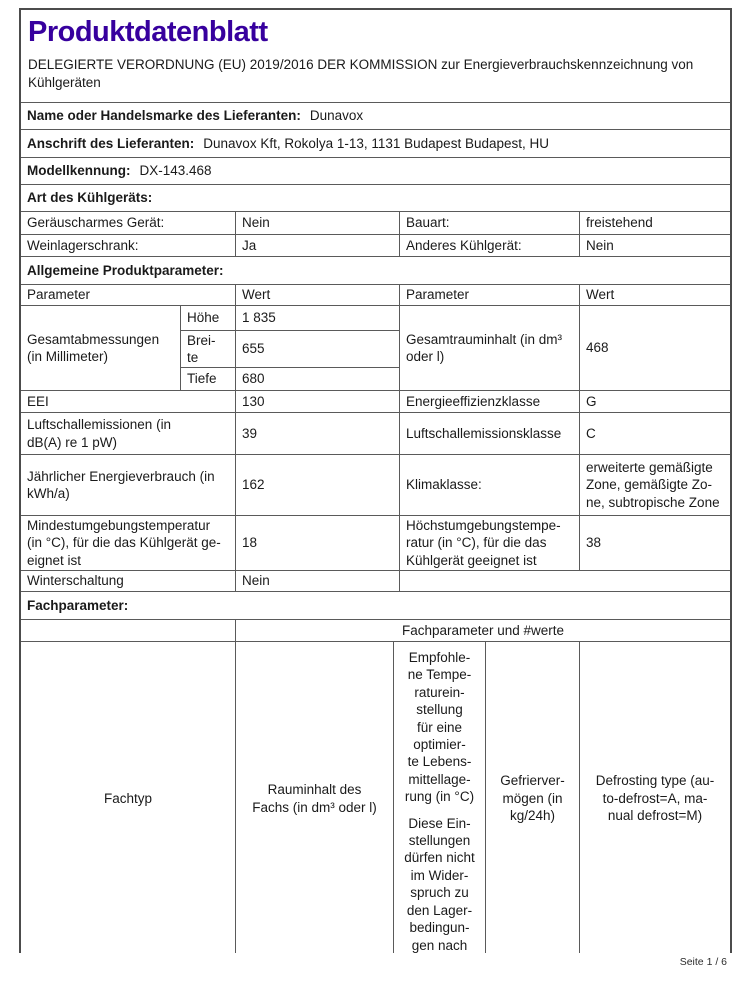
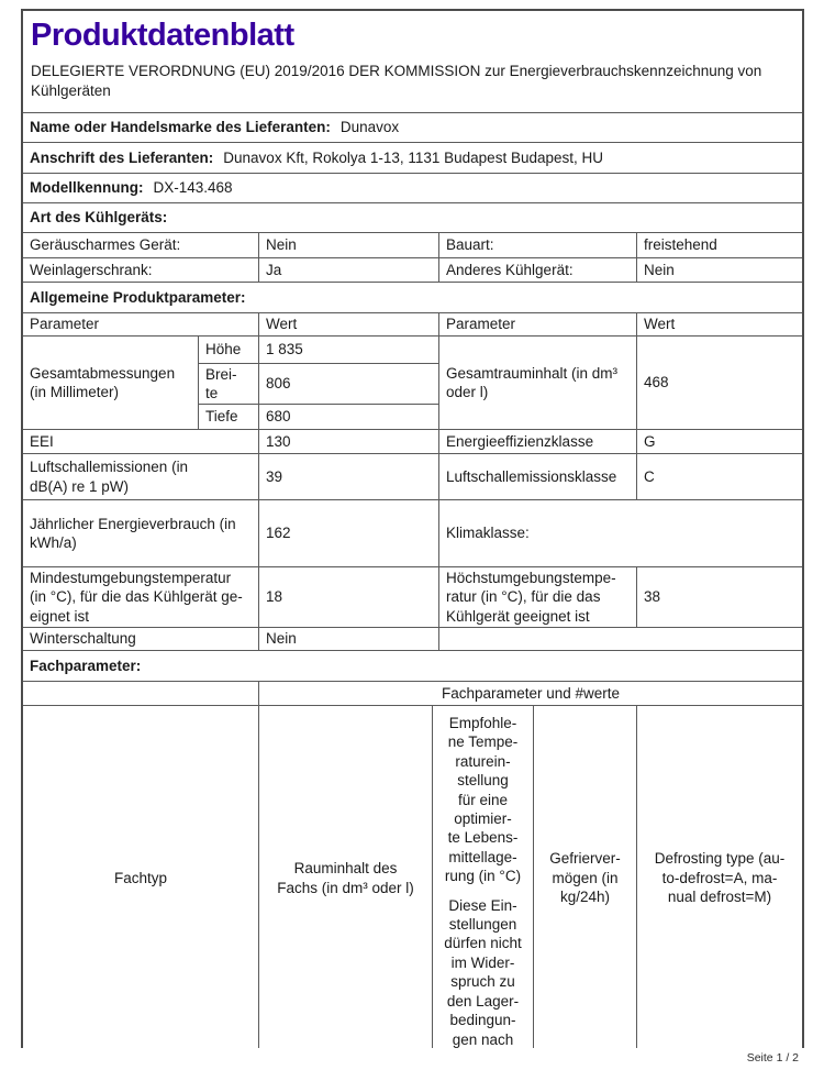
  Produktdatenblatt
  DELEGIERTE VERORDNUNG (EU) 2019/2016 DER KOMMISSION zur Energieverbrauchskennzeichnung von
  Kühlgeräten
  Name oder Handelsmarke des Lieferanten:
  Dunavox
  Anschrift des Lieferanten:
  Dunavox Kft, Rokolya 1-13, 1131 Budapest Budapest, HU
  Modellkennung:
  DX-143.468
  Art des Kühlgeräts:
  Geräuscharmes Gerät:
  Nein
  Bauart:
  freistehend
  Weinlagerschrank:
  Ja
  Anderes Kühlgerät:
  Nein
  Allgemeine Produktparameter:
  Parameter
  Wert
  Parameter
  Wert
  Gesamtabmessungen
  (in Millimeter)
  Höhe
  1 835
  Brei-
  te
- 655
+ 806
  Tiefe
  680
  Gesamtrauminhalt (in dm³
  oder l)
  468
  EEI
  130
  Energieeffizienzklasse
  G
  Luftschallemissionen (in
  dB(A) re 1 pW)
  39
  Luftschallemissionsklasse
  C
  Jährlicher Energieverbrauch (in
  kWh/a)
  162
  Klimaklasse:
- erweiterte gemäßigte
- Zone, gemäßigte Zo-
- ne, subtropische Zone
  Mindestumgebungstemperatur
  (in °C), für die das Kühlgerät ge-
  eignet ist
  18
  Höchstumgebungstempe-
  ratur (in °C), für die das
  Kühlgerät geeignet ist
  38
  Winterschaltung
  Nein
  Fachparameter:
  Fachparameter und #werte
  Fachtyp
  Rauminhalt des
  Fachs (in dm³ oder l)
  Empfohle-
  ne Tempe-
  raturein-
  stellung
  für eine
  optimier-
  te Lebens-
  mittellage-
  rung (in °C)
  Diese Ein-
  stellungen
  dürfen nicht
  im Wider-
  spruch zu
  den Lager-
  bedingun-
  gen nach
  Gefrierver-
  mögen (in
  kg/24h)
  Defrosting type (au-
  to-defrost=A, ma-
  nual defrost=M)
- Seite 1 / 6
+ Seite 1 / 2
